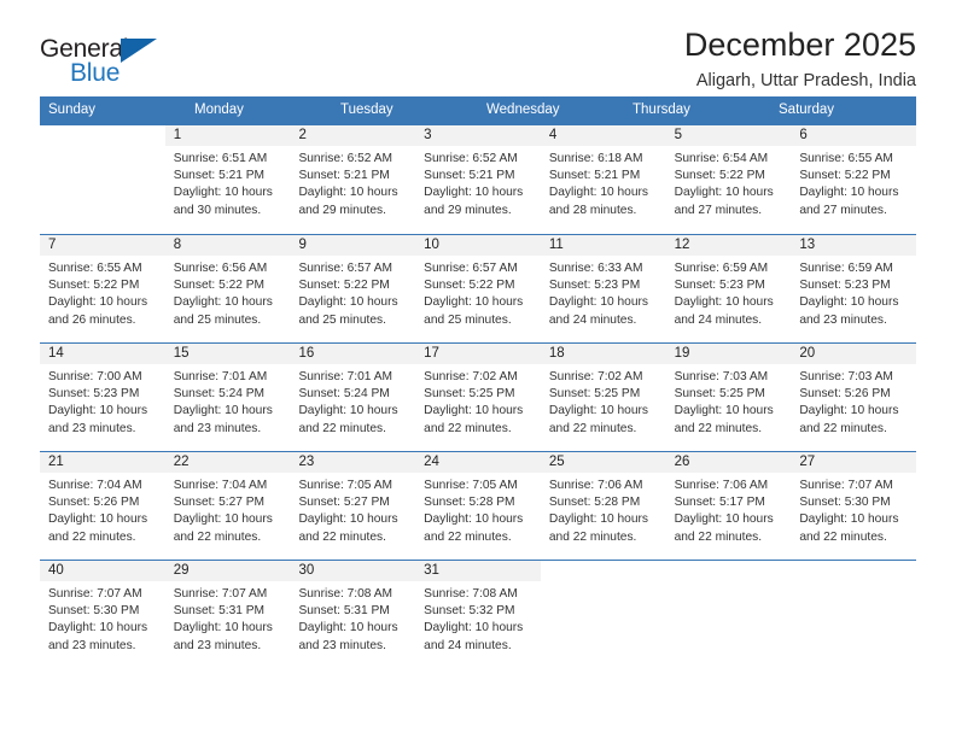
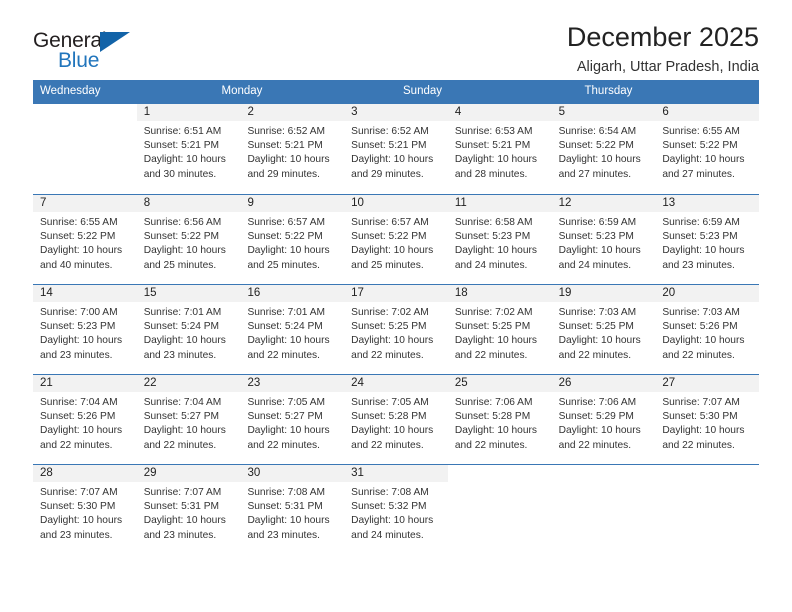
  General
  Blue
  December 2025
  Aligarh, Uttar Pradesh, India
- Sunday
+ Wednesday
  Monday
- Tuesday
- Wednesday
+ Sunday
  Thursday
- Saturday
  1
  Sunrise: 6:51 AM
  Sunset: 5:21 PM
  Daylight: 10 hours
  and 30 minutes.
  2
  Sunrise: 6:52 AM
  Sunset: 5:21 PM
  Daylight: 10 hours
  and 29 minutes.
  3
  Sunrise: 6:52 AM
  Sunset: 5:21 PM
  Daylight: 10 hours
  and 29 minutes.
  4
- Sunrise: 6:18 AM
+ Sunrise: 6:53 AM
  Sunset: 5:21 PM
  Daylight: 10 hours
  and 28 minutes.
  5
  Sunrise: 6:54 AM
  Sunset: 5:22 PM
  Daylight: 10 hours
  and 27 minutes.
  6
  Sunrise: 6:55 AM
  Sunset: 5:22 PM
  Daylight: 10 hours
  and 27 minutes.
  7
  Sunrise: 6:55 AM
  Sunset: 5:22 PM
  Daylight: 10 hours
- and 26 minutes.
+ and 40 minutes.
  8
  Sunrise: 6:56 AM
  Sunset: 5:22 PM
  Daylight: 10 hours
  and 25 minutes.
  9
  Sunrise: 6:57 AM
  Sunset: 5:22 PM
  Daylight: 10 hours
  and 25 minutes.
  10
  Sunrise: 6:57 AM
  Sunset: 5:22 PM
  Daylight: 10 hours
  and 25 minutes.
  11
- Sunrise: 6:33 AM
+ Sunrise: 6:58 AM
  Sunset: 5:23 PM
  Daylight: 10 hours
  and 24 minutes.
  12
  Sunrise: 6:59 AM
  Sunset: 5:23 PM
  Daylight: 10 hours
  and 24 minutes.
  13
  Sunrise: 6:59 AM
  Sunset: 5:23 PM
  Daylight: 10 hours
  and 23 minutes.
  14
  Sunrise: 7:00 AM
  Sunset: 5:23 PM
  Daylight: 10 hours
  and 23 minutes.
  15
  Sunrise: 7:01 AM
  Sunset: 5:24 PM
  Daylight: 10 hours
  and 23 minutes.
  16
  Sunrise: 7:01 AM
  Sunset: 5:24 PM
  Daylight: 10 hours
  and 22 minutes.
  17
  Sunrise: 7:02 AM
  Sunset: 5:25 PM
  Daylight: 10 hours
  and 22 minutes.
  18
  Sunrise: 7:02 AM
  Sunset: 5:25 PM
  Daylight: 10 hours
  and 22 minutes.
  19
  Sunrise: 7:03 AM
  Sunset: 5:25 PM
  Daylight: 10 hours
  and 22 minutes.
  20
  Sunrise: 7:03 AM
  Sunset: 5:26 PM
  Daylight: 10 hours
  and 22 minutes.
  21
  Sunrise: 7:04 AM
  Sunset: 5:26 PM
  Daylight: 10 hours
  and 22 minutes.
  22
  Sunrise: 7:04 AM
  Sunset: 5:27 PM
  Daylight: 10 hours
  and 22 minutes.
  23
  Sunrise: 7:05 AM
  Sunset: 5:27 PM
  Daylight: 10 hours
  and 22 minutes.
  24
  Sunrise: 7:05 AM
  Sunset: 5:28 PM
  Daylight: 10 hours
  and 22 minutes.
  25
  Sunrise: 7:06 AM
  Sunset: 5:28 PM
  Daylight: 10 hours
  and 22 minutes.
  26
  Sunrise: 7:06 AM
- Sunset: 5:17 PM
+ Sunset: 5:29 PM
  Daylight: 10 hours
  and 22 minutes.
  27
  Sunrise: 7:07 AM
  Sunset: 5:30 PM
  Daylight: 10 hours
  and 22 minutes.
- 40
+ 28
  Sunrise: 7:07 AM
  Sunset: 5:30 PM
  Daylight: 10 hours
  and 23 minutes.
  29
  Sunrise: 7:07 AM
  Sunset: 5:31 PM
  Daylight: 10 hours
  and 23 minutes.
  30
  Sunrise: 7:08 AM
  Sunset: 5:31 PM
  Daylight: 10 hours
  and 23 minutes.
  31
  Sunrise: 7:08 AM
  Sunset: 5:32 PM
  Daylight: 10 hours
  and 24 minutes.
